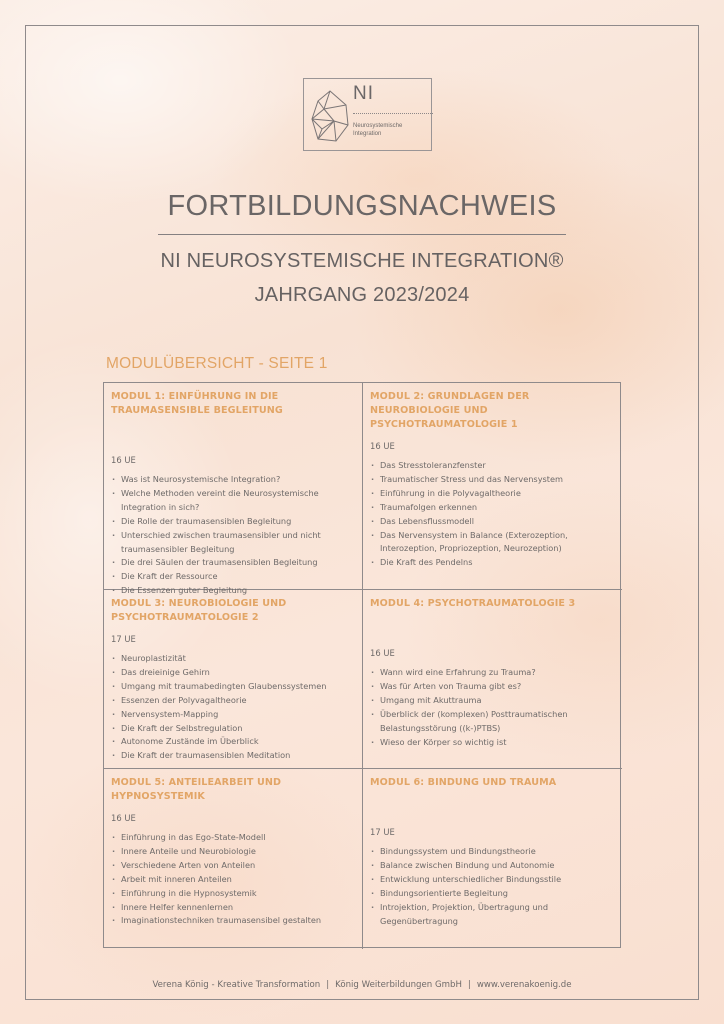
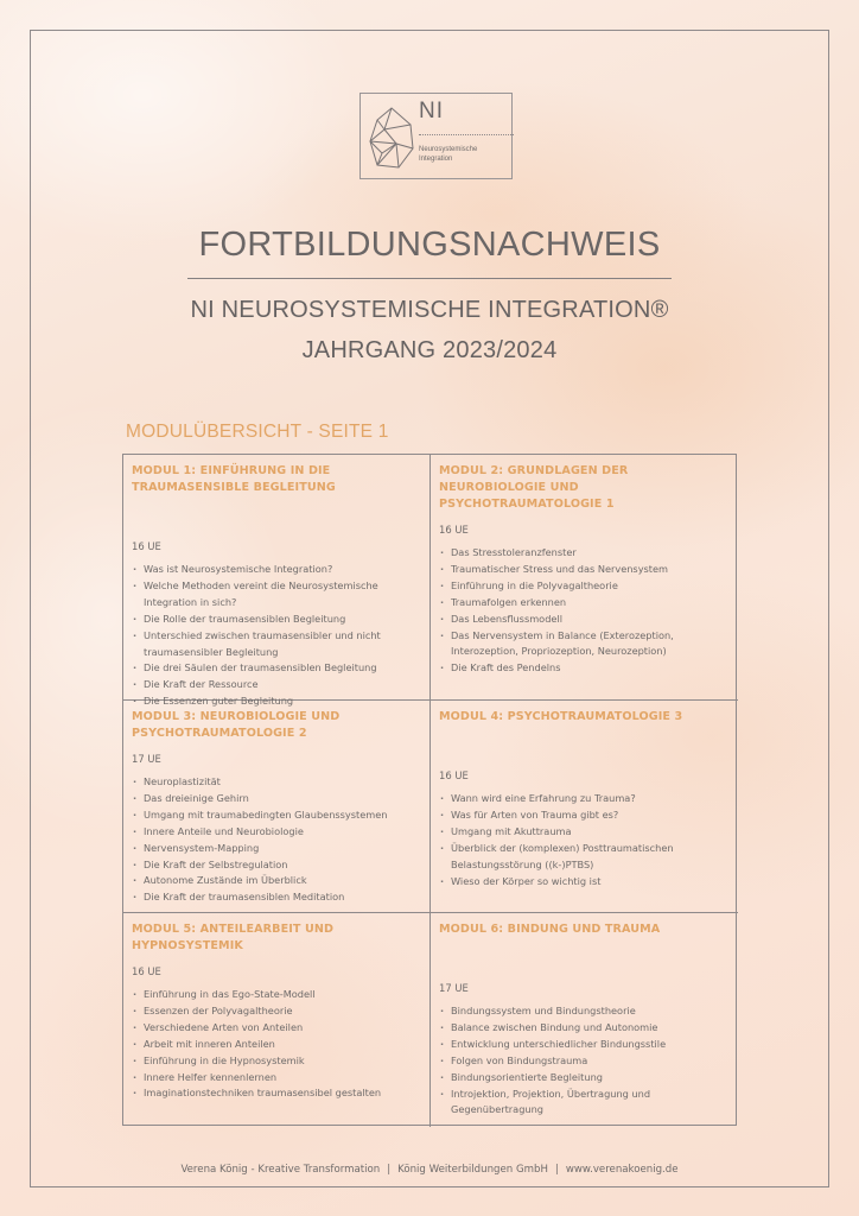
  NI
  FORTBILDUNGSNACHWEIS
  NI NEUROSYSTEMISCHE INTEGRATION®
  JAHRGANG 2023/2024
  MODULÜBERSICHT - SEITE 1
  MODUL 1: EINFÜHRUNG IN DIE TRAUMASENSIBLE BEGLEITUNG
  16 UE
  Was ist Neurosystemische Integration?
  Welche Methoden vereint die Neurosystemische Integration in sich?
  Die Rolle der traumasensiblen Begleitung
  Unterschied zwischen traumasensibler und nicht traumasensibler Begleitung
  Die drei Säulen der traumasensiblen Begleitung
  Die Kraft der Ressource
  Die Essenzen guter Begleitung
  MODUL 2: GRUNDLAGEN DER NEUROBIOLOGIE UND PSYCHOTRAUMATOLOGIE 1
  16 UE
  Das Stresstoleranzfenster
  Traumatischer Stress und das Nervensystem
  Einführung in die Polyvagaltheorie
  Traumafolgen erkennen
  Das Lebensflussmodell
  Das Nervensystem in Balance (Exterozeption, Interozeption, Propriozeption, Neurozeption)
  Die Kraft des Pendelns
  MODUL 3: NEUROBIOLOGIE UND PSYCHOTRAUMATOLOGIE 2
  17 UE
  Neuroplastizität
  Das dreieinige Gehirn
  Umgang mit traumabedingten Glaubenssystemen
- Essenzen der Polyvagaltheorie
+ Innere Anteile und Neurobiologie
  Nervensystem-Mapping
  Die Kraft der Selbstregulation
  Autonome Zustände im Überblick
  Die Kraft der traumasensiblen Meditation
  MODUL 4: PSYCHOTRAUMATOLOGIE 3
  16 UE
  Wann wird eine Erfahrung zu Trauma?
  Was für Arten von Trauma gibt es?
  Umgang mit Akuttrauma
  Überblick der (komplexen) Posttraumatischen Belastungsstörung ((k-)PTBS)
  Wieso der Körper so wichtig ist
  MODUL 5: ANTEILEARBEIT UND HYPNOSYSTEMIK
  16 UE
  Einführung in das Ego-State-Modell
- Innere Anteile und Neurobiologie
+ Essenzen der Polyvagaltheorie
  Verschiedene Arten von Anteilen
  Arbeit mit inneren Anteilen
  Einführung in die Hypnosystemik
  Innere Helfer kennenlernen
  Imaginationstechniken traumasensibel gestalten
  MODUL 6: BINDUNG UND TRAUMA
  17 UE
  Bindungssystem und Bindungstheorie
  Balance zwischen Bindung und Autonomie
  Entwicklung unterschiedlicher Bindungsstile
+ Folgen von Bindungstrauma
  Bindungsorientierte Begleitung
  Introjektion, Projektion, Übertragung und Gegenübertragung
  Verena König - Kreative Transformation | König Weiterbildungen GmbH | www.verenakoenig.de
